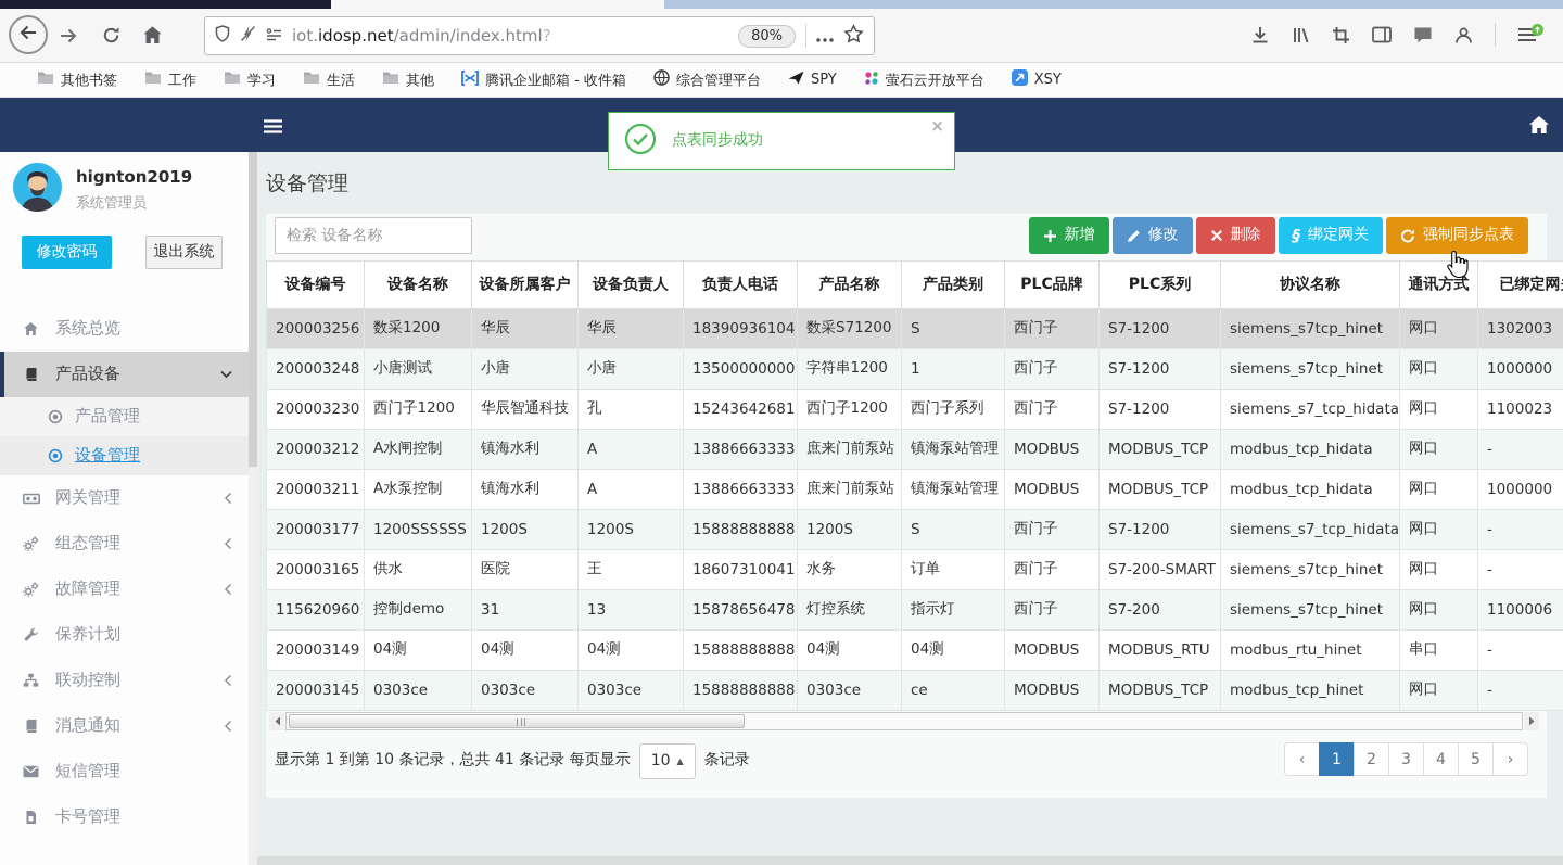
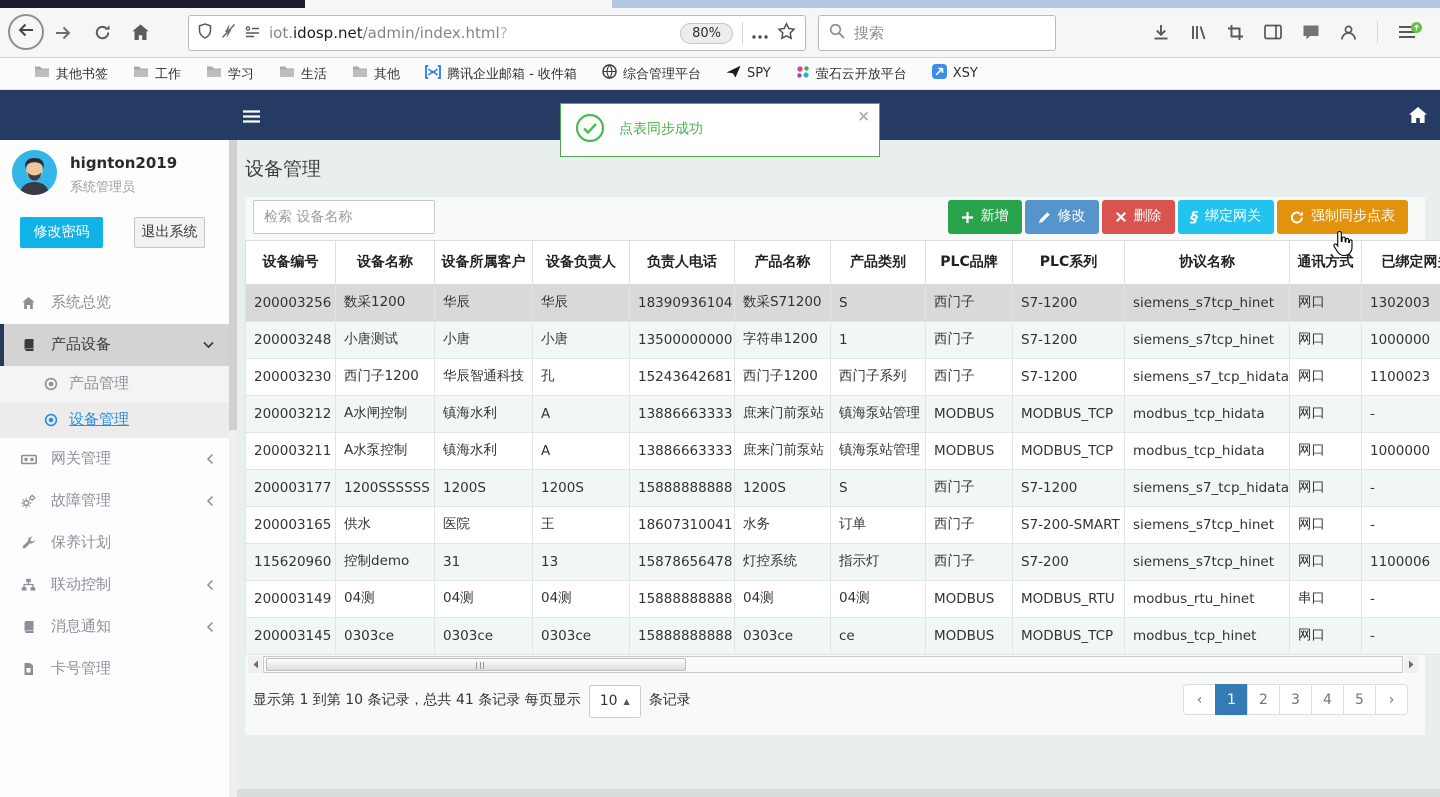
  iot.idosp.net/admin/index.html?
  80%
+ 搜索
  其他书签
  工作
  学习
  生活
  其他
  腾讯企业邮箱 - 收件箱
  综合管理平台
  SPY
  萤石云开放平台
  XSY
  hignton2019
  系统管理员
  修改密码
  退出系统
  系统总览
  产品设备
  产品管理
  设备管理
  网关管理
- 组态管理
  故障管理
  保养计划
  联动控制
  消息通知
- 短信管理
  卡号管理
  点表同步成功
  ×
  设备管理
  检索 设备名称
  新增
  修改
  删除
  §
  绑定网关
  强制同步点表
  设备编号	设备名称	设备所属客户	设备负责人	负责人电话	产品名称	产品类别	PLC品牌	PLC系列	协议名称	通讯方式	已绑定网
  200003256	数采1200	华辰	华辰	18390936104	数采S71200	S	西门子	S7-1200	siemens_s7tcp_hinet	网口	1302003
  200003248	小唐测试	小唐	小唐	13500000000	字符串1200	1	西门子	S7-1200	siemens_s7tcp_hinet	网口	1000000
  200003230	西门子1200	华辰智通科技	孔	15243642681	西门子1200	西门子系列	西门子	S7-1200	siemens_s7_tcp_hidata	网口	1100023
  200003212	A水闸控制	镇海水利	A	13886663333	庶来门前泵站	镇海泵站管理	MODBUS	MODBUS_TCP	modbus_tcp_hidata	网口	-
  200003211	A水泵控制	镇海水利	A	13886663333	庶来门前泵站	镇海泵站管理	MODBUS	MODBUS_TCP	modbus_tcp_hidata	网口	1000000
  200003177	1200SSSSSS	1200S	1200S	15888888888	1200S	S	西门子	S7-1200	siemens_s7_tcp_hidata	网口	-
  200003165	供水	医院	王	18607310041	水务	订单	西门子	S7-200-SMART	siemens_s7tcp_hinet	网口	-
  115620960	控制demo	31	13	15878656478	灯控系统	指示灯	西门子	S7-200	siemens_s7tcp_hinet	网口	1100006
  200003149	04测	04测	04测	15888888888	04测	04测	MODBUS	MODBUS_RTU	modbus_rtu_hinet	串口	-
  200003145	0303ce	0303ce	0303ce	15888888888	0303ce	ce	MODBUS	MODBUS_TCP	modbus_tcp_hinet	网口	-
  显示第 1 到第 10 条记录，总共 41 条记录 每页显示
  10
  ▲
  条记录
  ‹
  1
  2
  3
  4
  5
  ›
